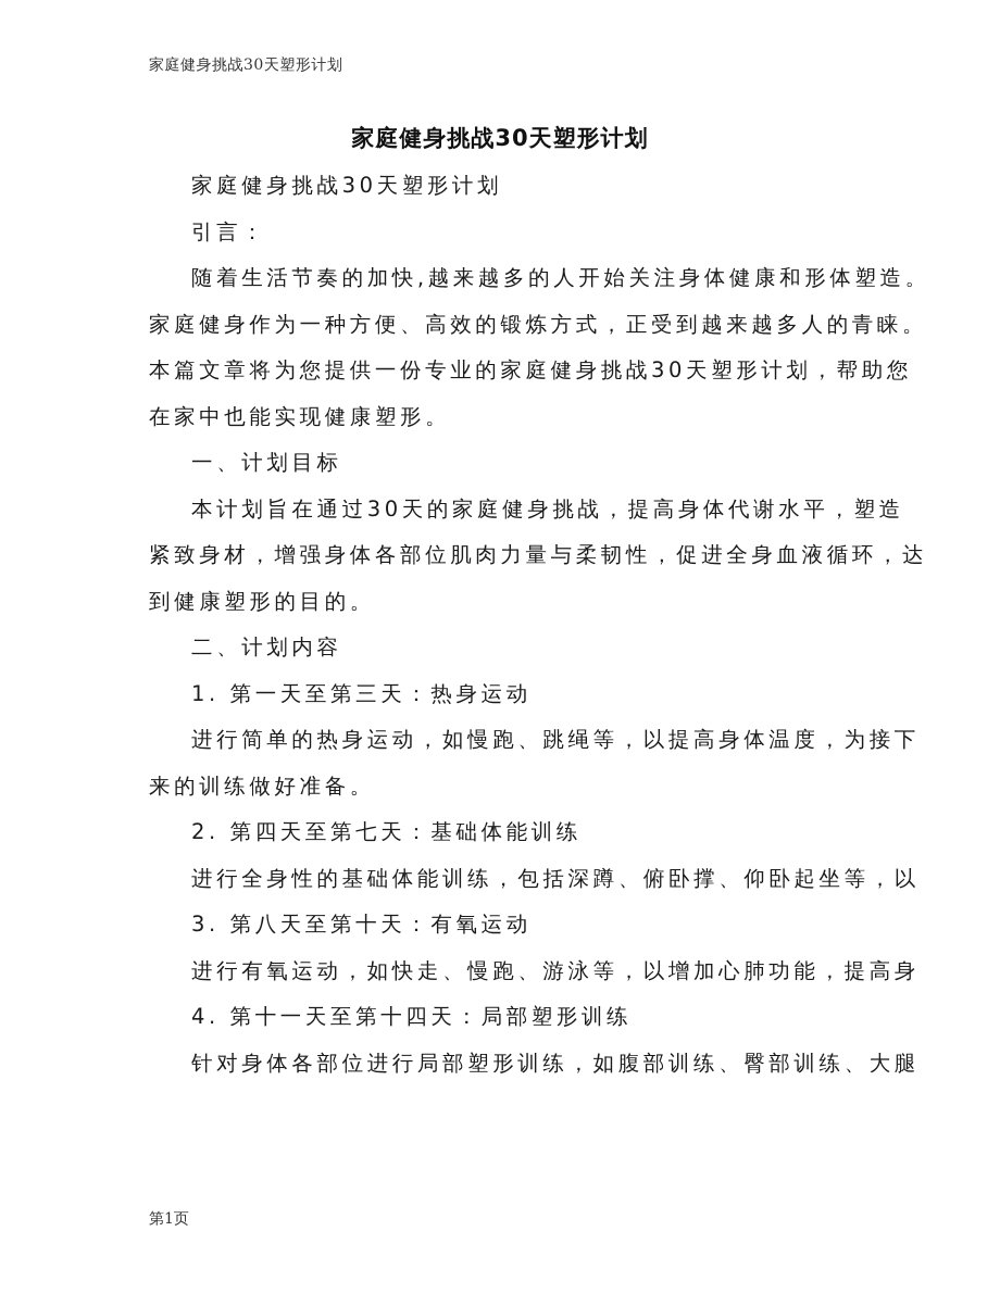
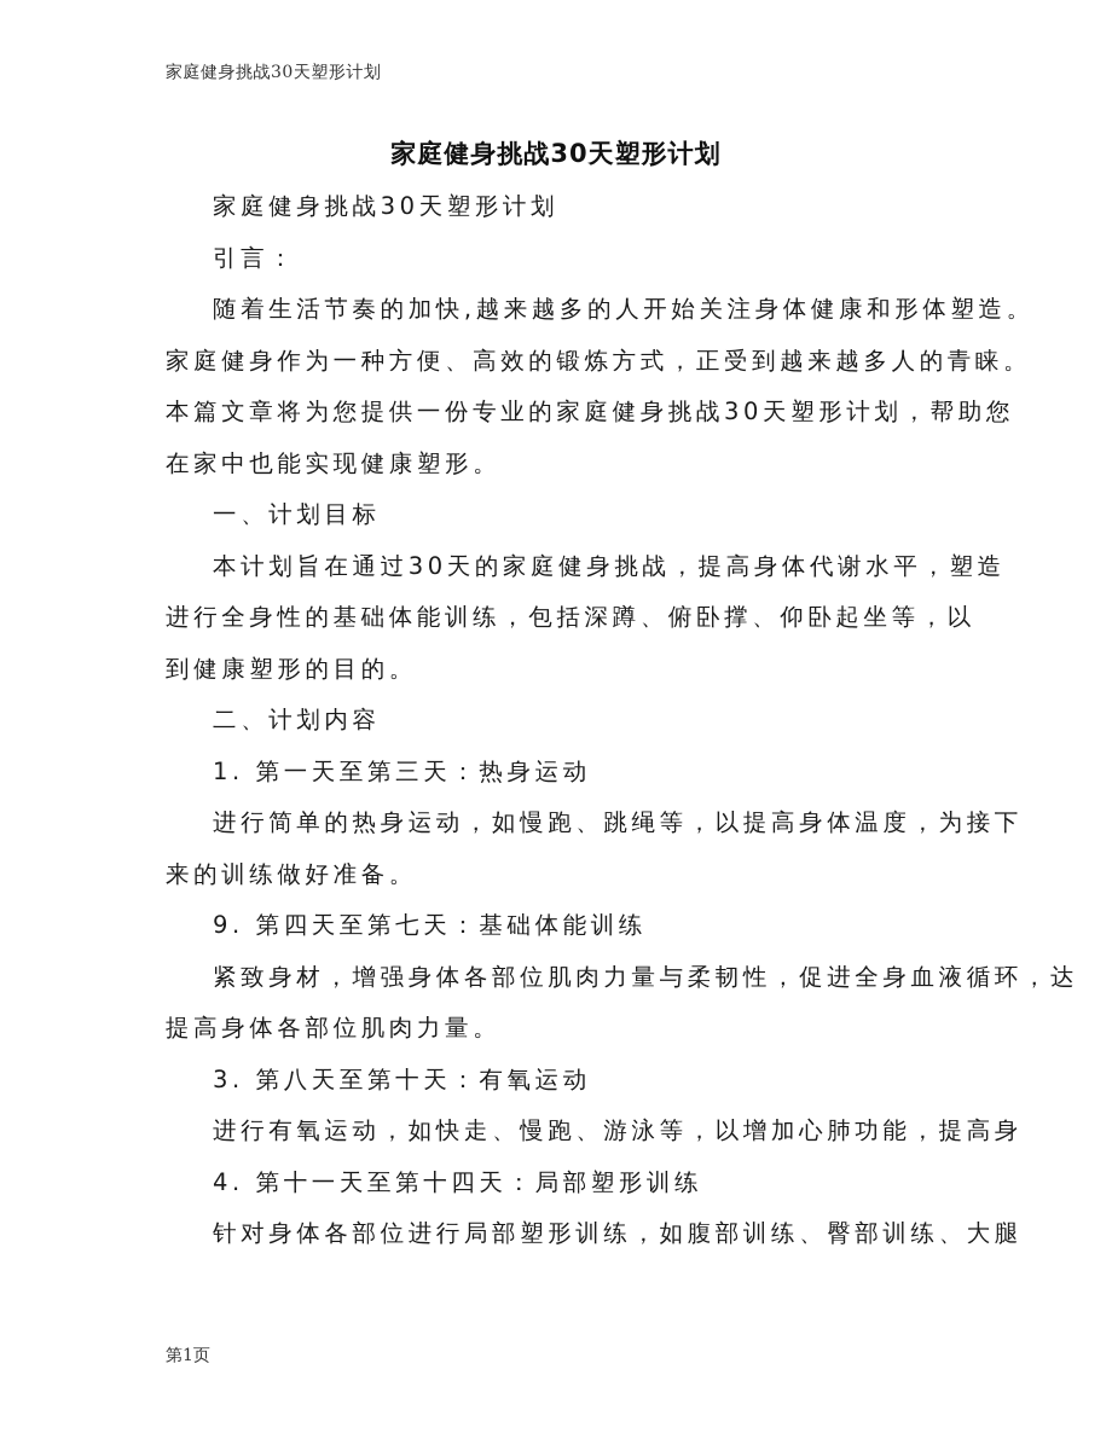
  家庭健身挑战30天塑形计划
  家庭健身挑战30天塑形计划
  家庭健身挑战30天塑形计划
  引言：
  随着生活节奏的加快,越来越多的人开始关注身体健康和形体塑造。
  家庭健身作为一种方便、高效的锻炼方式，正受到越来越多人的青睐。
  本篇文章将为您提供一份专业的家庭健身挑战30天塑形计划，帮助您
  在家中也能实现健康塑形。
  一、计划目标
  本计划旨在通过30天的家庭健身挑战，提高身体代谢水平，塑造
- 紧致身材，增强身体各部位肌肉力量与柔韧性，促进全身血液循环，达
+ 进行全身性的基础体能训练，包括深蹲、俯卧撑、仰卧起坐等，以
  到健康塑形的目的。
  二、计划内容
  1. 第一天至第三天：热身运动
  进行简单的热身运动，如慢跑、跳绳等，以提高身体温度，为接下
  来的训练做好准备。
- 2. 第四天至第七天：基础体能训练
+ 9. 第四天至第七天：基础体能训练
- 进行全身性的基础体能训练，包括深蹲、俯卧撑、仰卧起坐等，以
+ 紧致身材，增强身体各部位肌肉力量与柔韧性，促进全身血液循环，达
+ 提高身体各部位肌肉力量。
  3. 第八天至第十天：有氧运动
  进行有氧运动，如快走、慢跑、游泳等，以增加心肺功能，提高身
  4. 第十一天至第十四天：局部塑形训练
  针对身体各部位进行局部塑形训练，如腹部训练、臀部训练、大腿
  第1页
